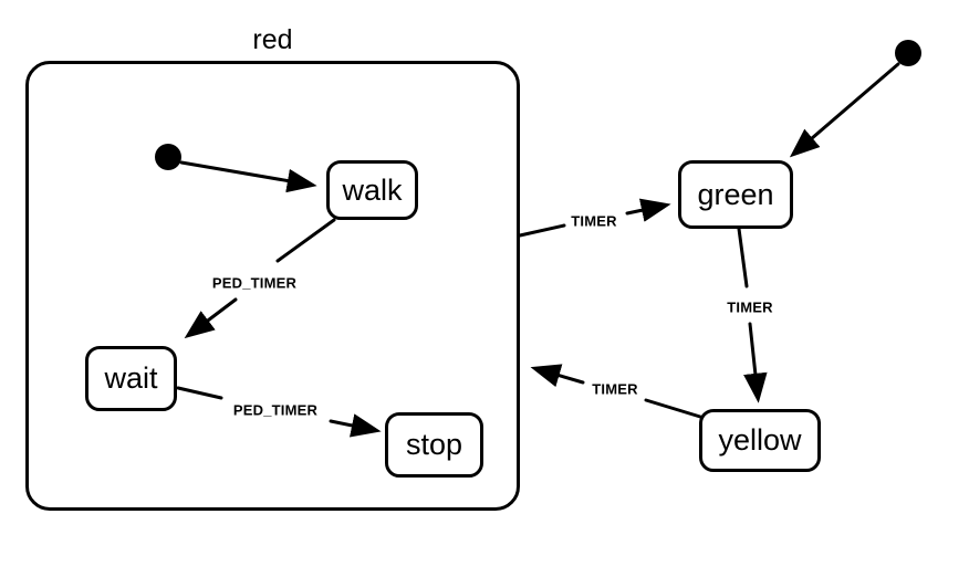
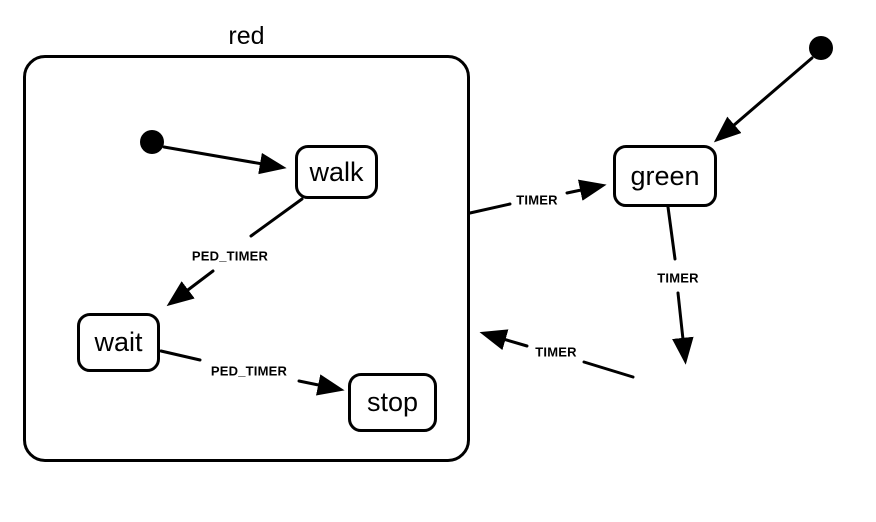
  red
  walk
  wait
  stop
  green
- yellow
  PED_TIMER
  PED_TIMER
  TIMER
  TIMER
  TIMER
